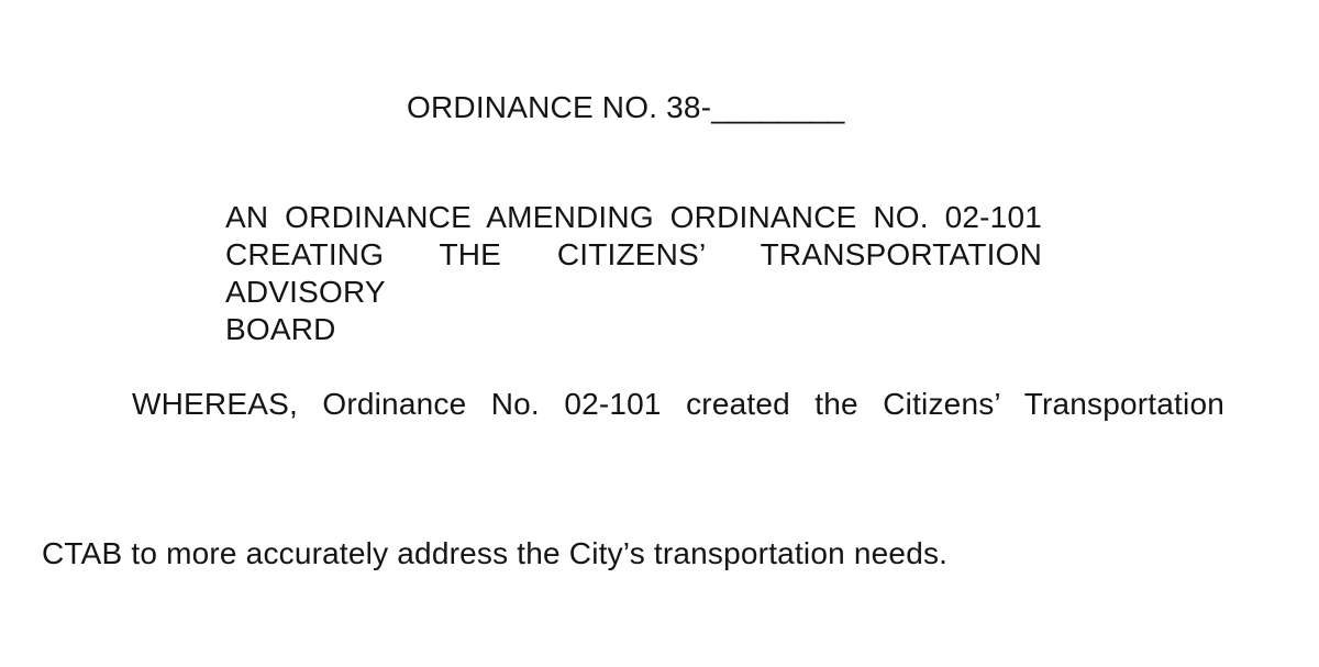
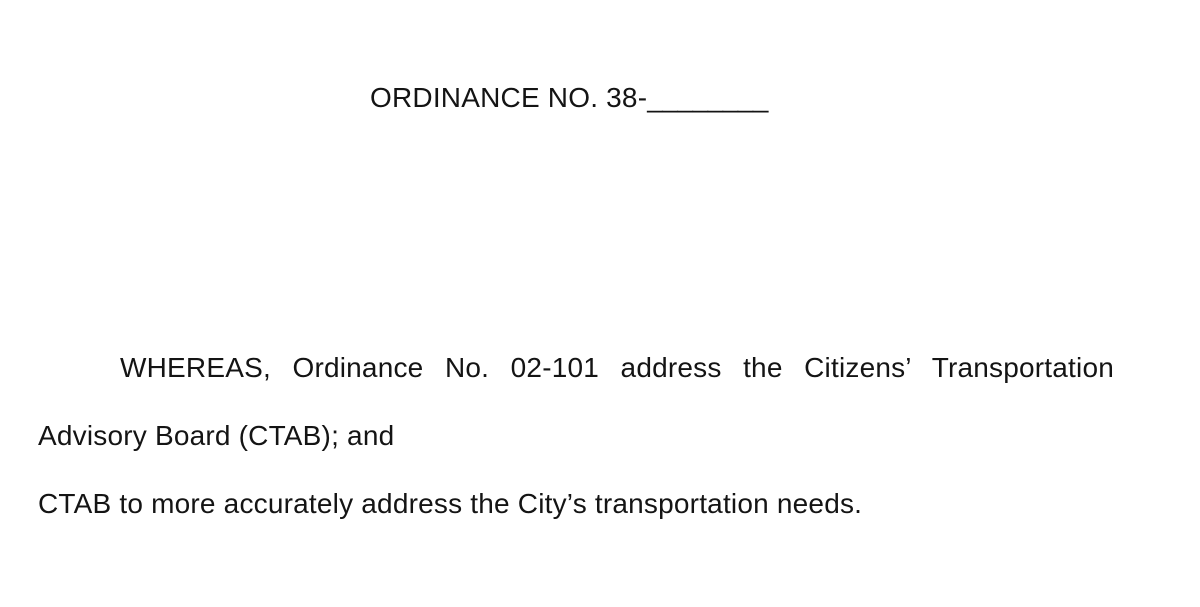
  ORDINANCE NO. 38-________
- AN ORDINANCE AMENDING ORDINANCE NO. 02-101
- CREATING THE CITIZENS’ TRANSPORTATION ADVISORY
- BOARD
- WHEREAS, Ordinance No. 02-101 created the Citizens’ Transportation
+ WHEREAS, Ordinance No. 02-101 address the Citizens’ Transportation
+ Advisory Board (CTAB); and
  CTAB to more accurately address the City’s transportation needs.
